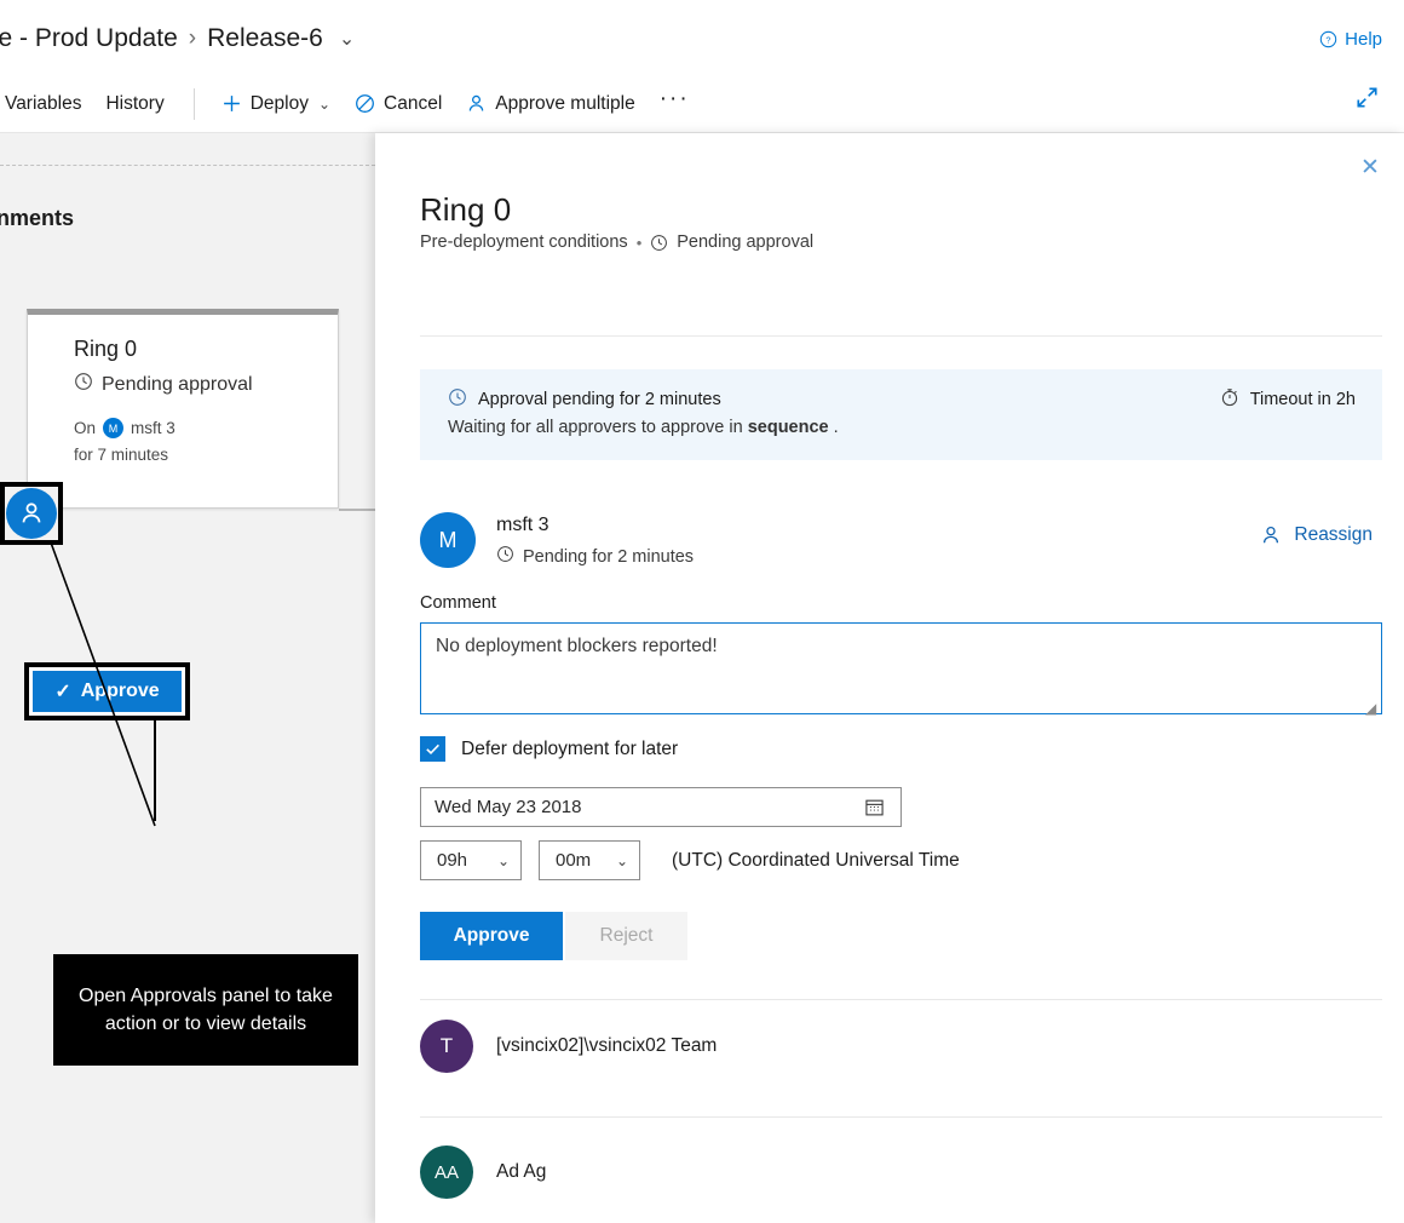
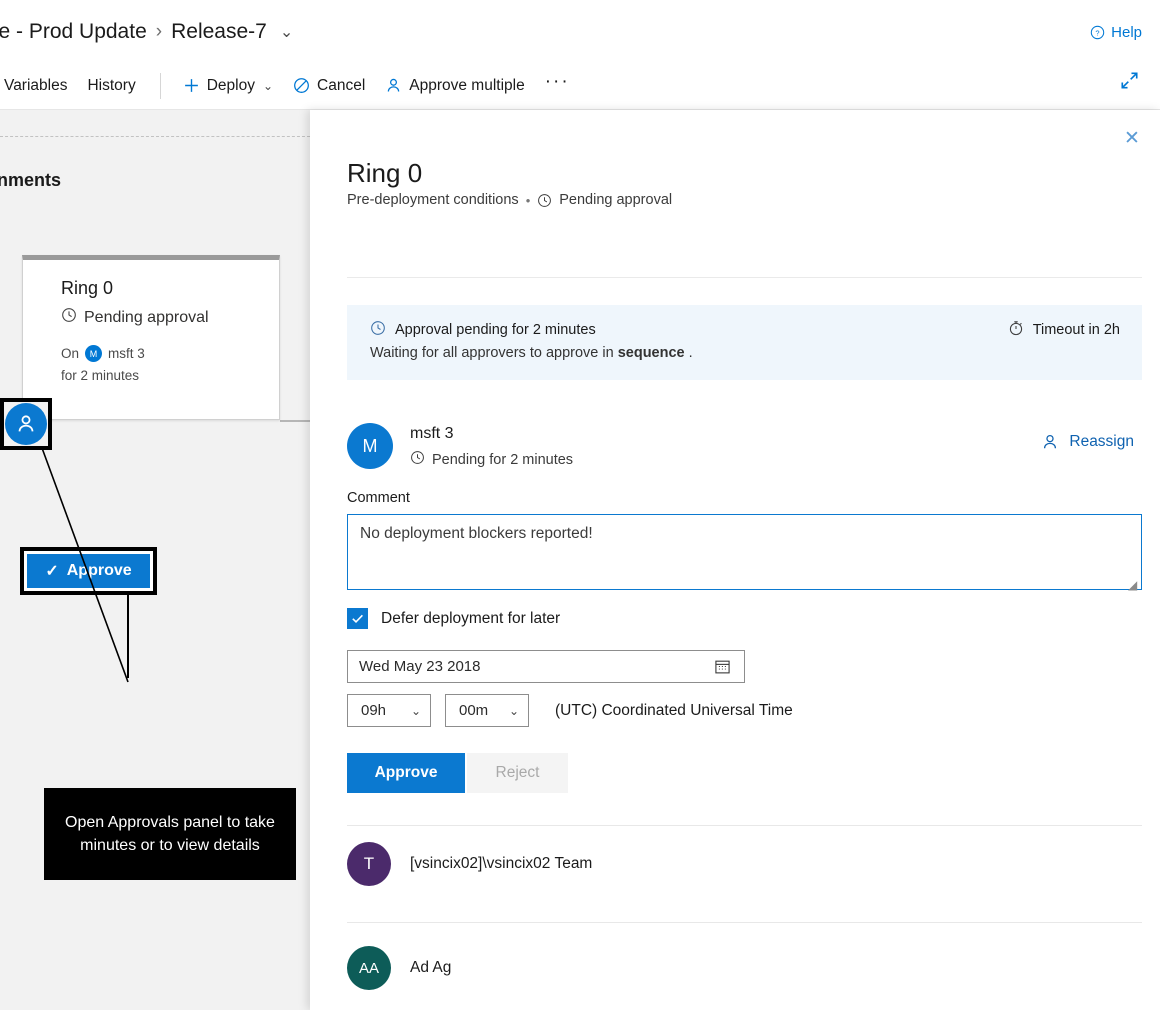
  e - Prod Update
  ›
- Release-6
+ Release-7
  ⌄
  ?
  Help
  Variables
  History
  Deploy
  ⌄
  Cancel
  Approve multiple
  ···
  nments
  Ring 0
  Pending approval
  On
  M
  msft 3
- for 7 minutes
+ for 2 minutes
  ✓
  Approve
- Open Approvals panel to take action or to view details
+ Open Approvals panel to take minutes or to view details
  ✕
  Ring 0
  Pre-deployment conditions
  •
  Pending approval
  Approval pending for 2 minutes
  Waiting for all approvers to approve in sequence .
  Timeout in 2h
  M
  msft 3
  Pending for 2 minutes
  Reassign
  Comment
  No deployment blockers reported!
  ◢
  Defer deployment for later
  Wed May 23 2018
  09h
  ⌄
  00m
  ⌄
  (UTC) Coordinated Universal Time
  Approve
  Reject
  T
  [vsincix02]\vsincix02 Team
  AA
  Ad Ag
